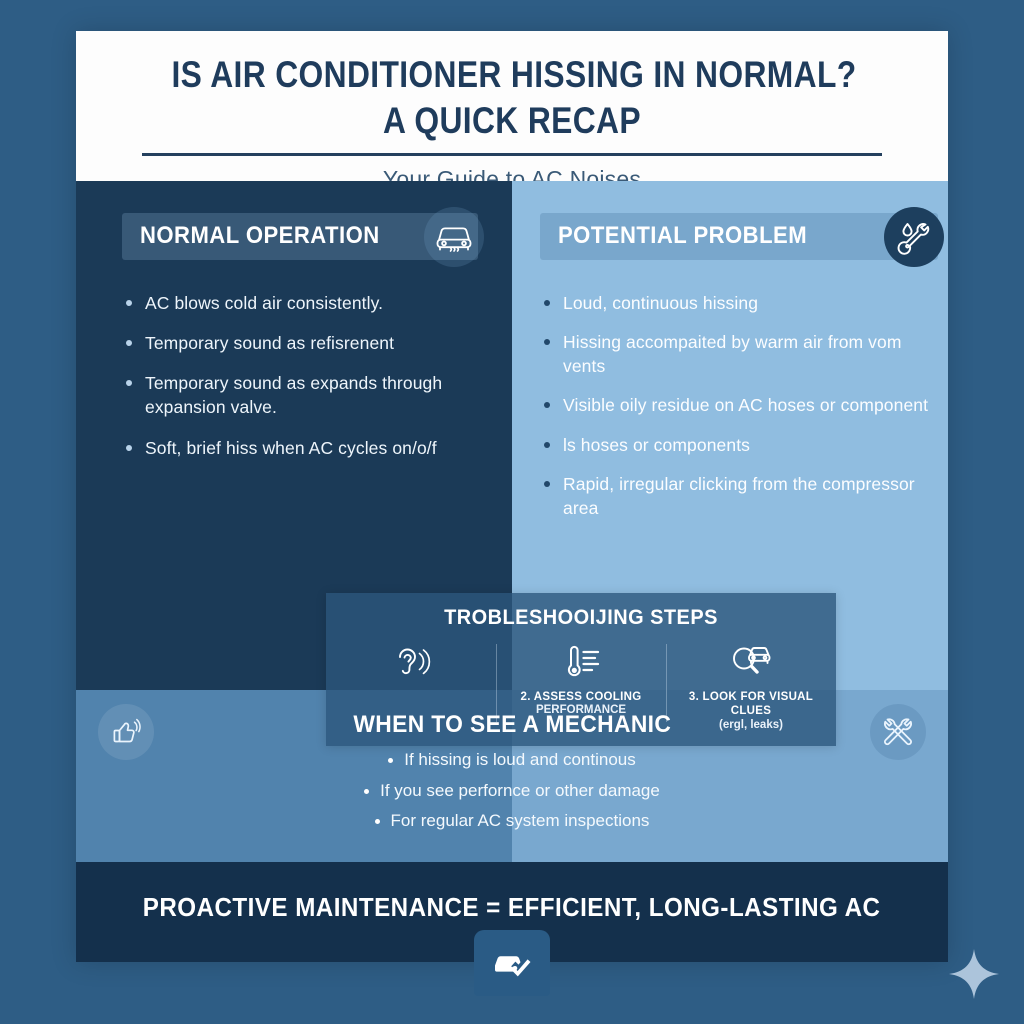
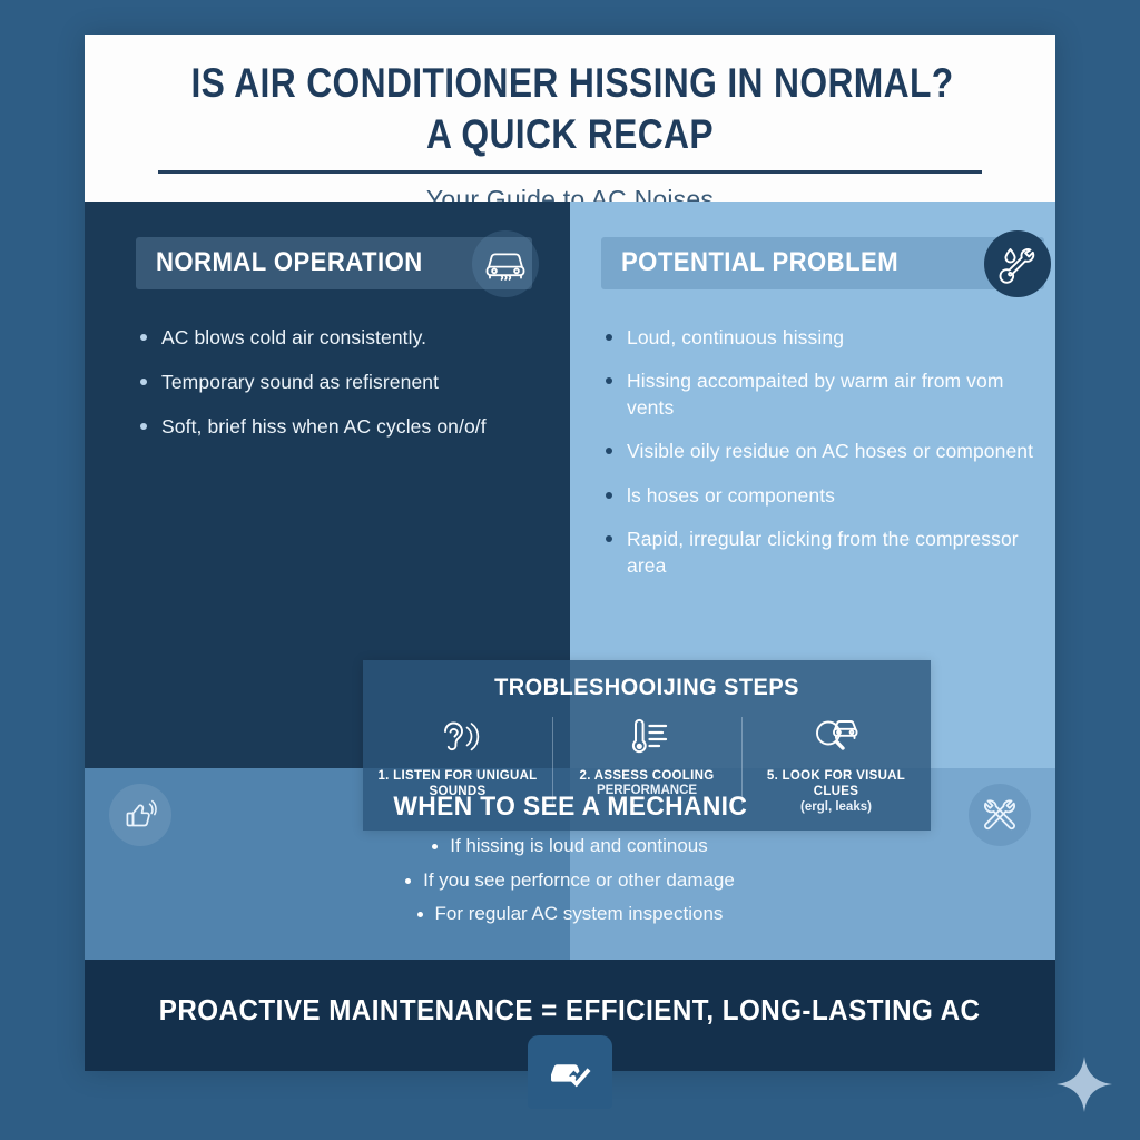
  IS AIR CONDITIONER HISSING IN NORMAL?
  A QUICK RECAP
  Your Guide to AC Noises
  NORMAL OPERATION
  AC blows cold air consistently.
  Temporary sound as refisrenent
- Temporary sound as expands through expansion valve.
  Soft, brief hiss when AC cycles on/o/f
  POTENTIAL PROBLEM
  Loud, continuous hissing
  Hissing accompaited by warm air from vom vents
  Visible oily residue on AC hoses or component
  ls hoses or components
  Rapid, irregular clicking from the compressor area
  WHEN TO SEE A MECHANIC
  If hissing is loud and continous
  If you see perfornce or other damage
  For regular AC system inspections
  PROACTIVE MAINTENANCE = EFFICIENT, LONG-LASTING AC
  TROBLESHOOIJING STEPS
+ 1. LISTEN FOR UNIGUAL SOUNDS
  2. ASSESS COOLING
  PERFORMANCE
- 3. LOOK FOR VISUAL CLUES
+ 5. LOOK FOR VISUAL CLUES
  (ergl, leaks)
